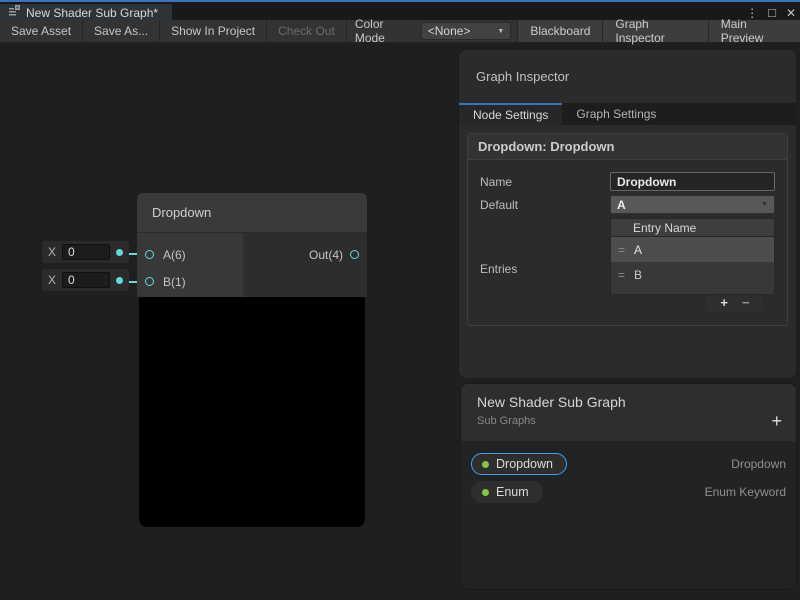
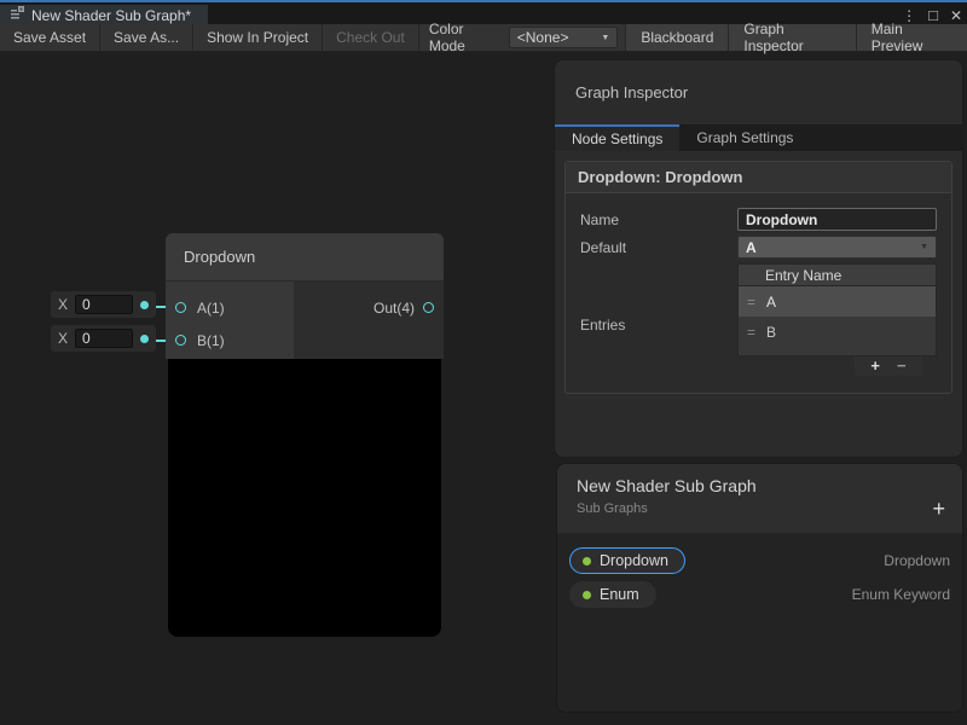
  New Shader Sub Graph*
  ⋮
  □
  ✕
  Save Asset
  Save As...
  Show In Project
  Check Out
  Color Mode
  <None>
  Blackboard
  Graph Inspector
  Main Preview
  X
  0
  X
  0
  Dropdown
- A(6)
+ A(1)
  B(1)
  Out(4)
  Graph Inspector
  Node Settings
  Graph Settings
  Dropdown: Dropdown
  Name
  Dropdown
  Default
  A
  Entries
  Entry Name
  =
  A
  =
  B
  +
  −
  New Shader Sub Graph
  Sub Graphs
  +
  Dropdown
  Dropdown
  Enum
  Enum Keyword
